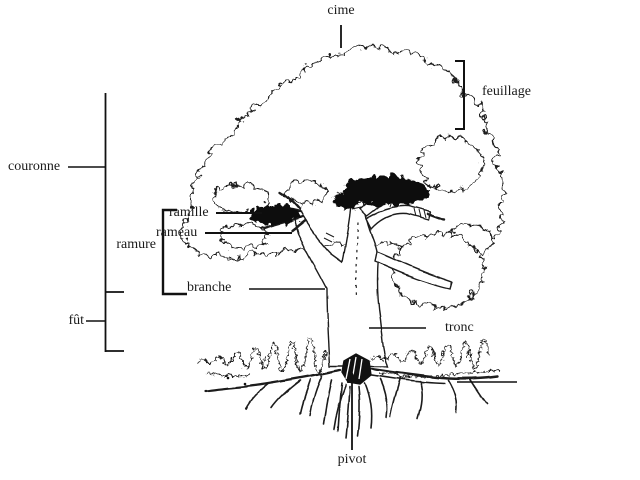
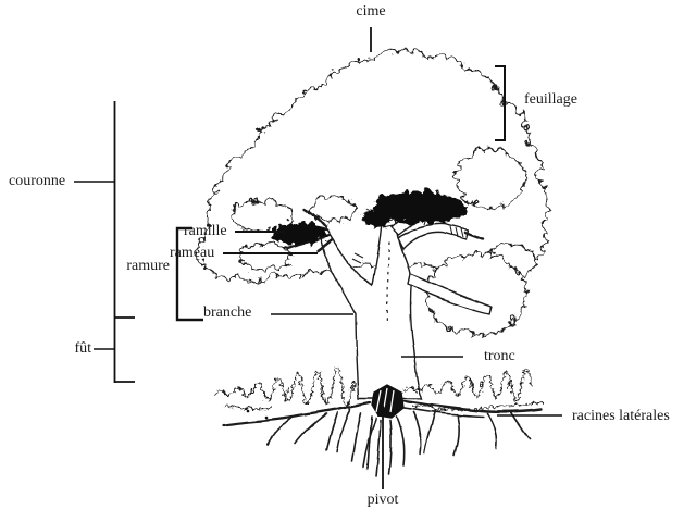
  cime
  feuillage
  couronne
  ramure
  ramille
  rameau
  branche
  fût
  tronc
+ racines latérales
  pivot
